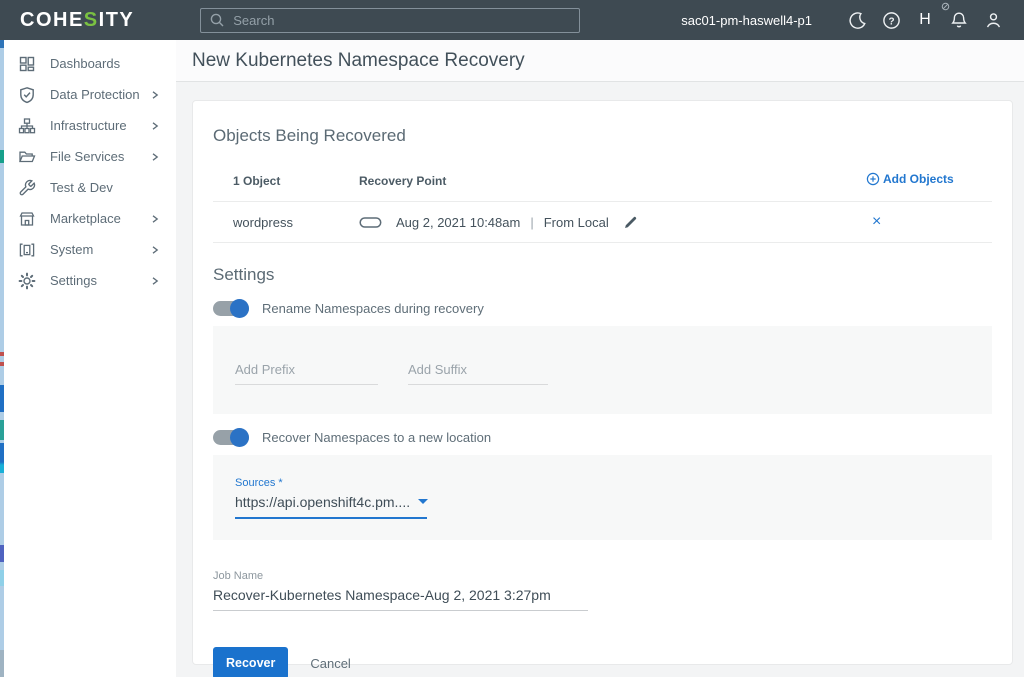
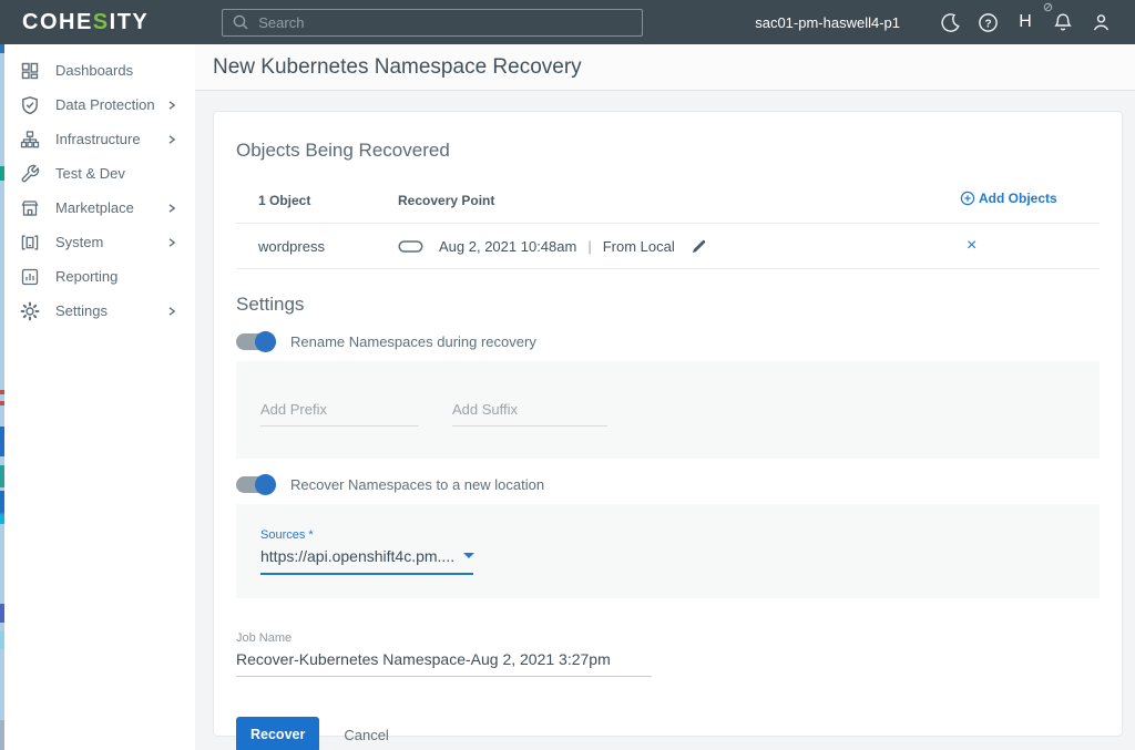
  COHESITY
  Search
  sac01-pm-haswell4-p1
  ?
  H
  Dashboards
  Data Protection
  Infrastructure
- File Services
  Test & Dev
  Marketplace
  System
+ Reporting
  Settings
  New Kubernetes Namespace Recovery
  Objects Being Recovered
  1 Object
  Recovery Point
  Add Objects
  wordpress
  Aug 2, 2021 10:48am
  |
  From Local
  ×
  Settings
  Rename Namespaces during recovery
  Add Prefix
  Add Suffix
  Recover Namespaces to a new location
  Sources *
  https://api.openshift4c.pm....
  Job Name
  Recover-Kubernetes Namespace-Aug 2, 2021 3:27pm
  Recover
  Cancel
